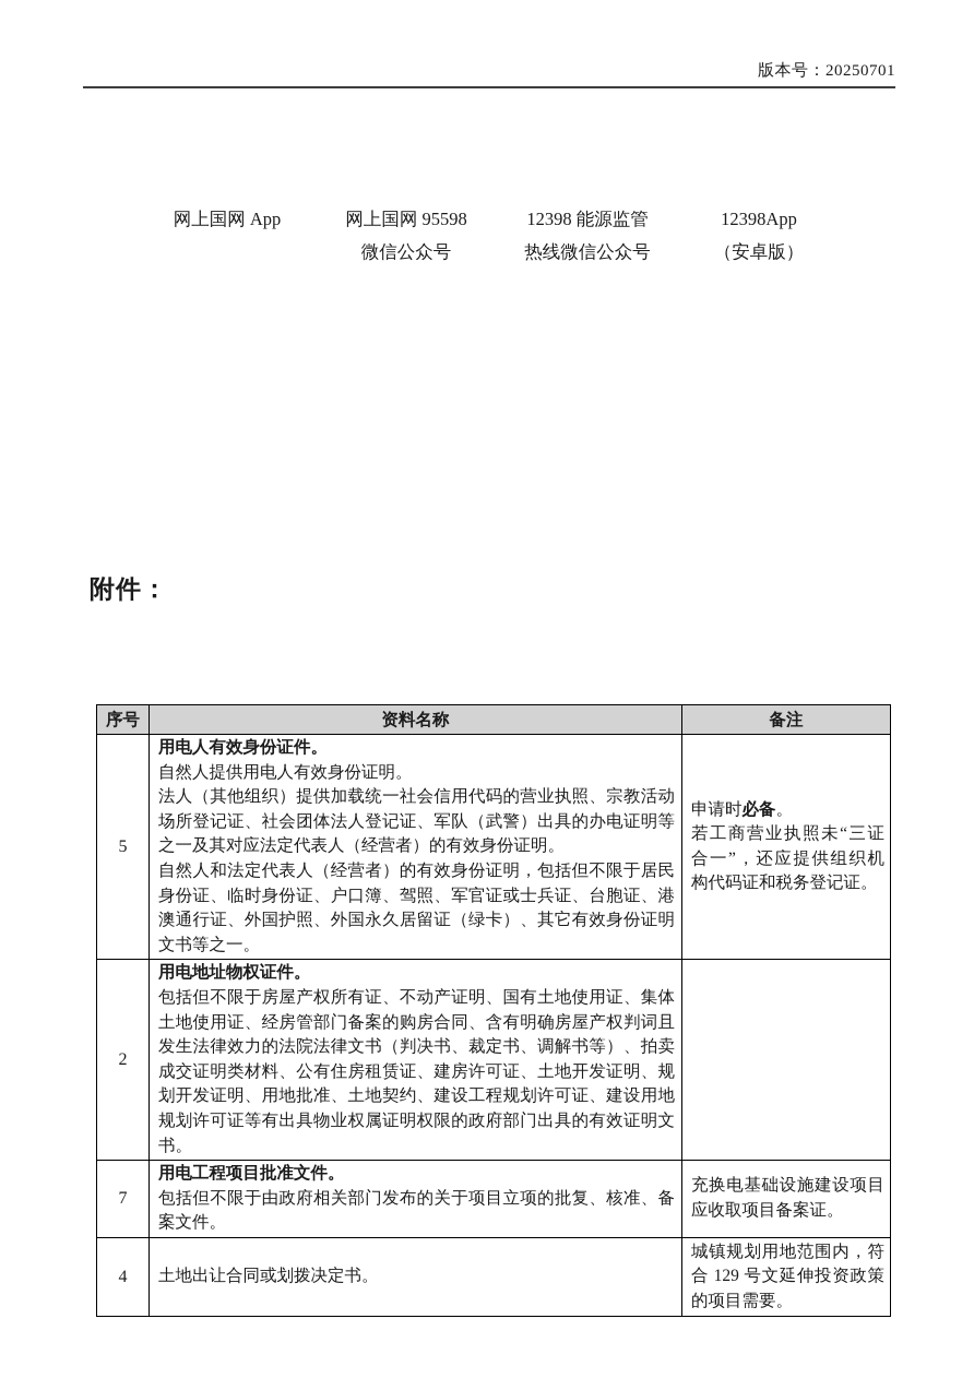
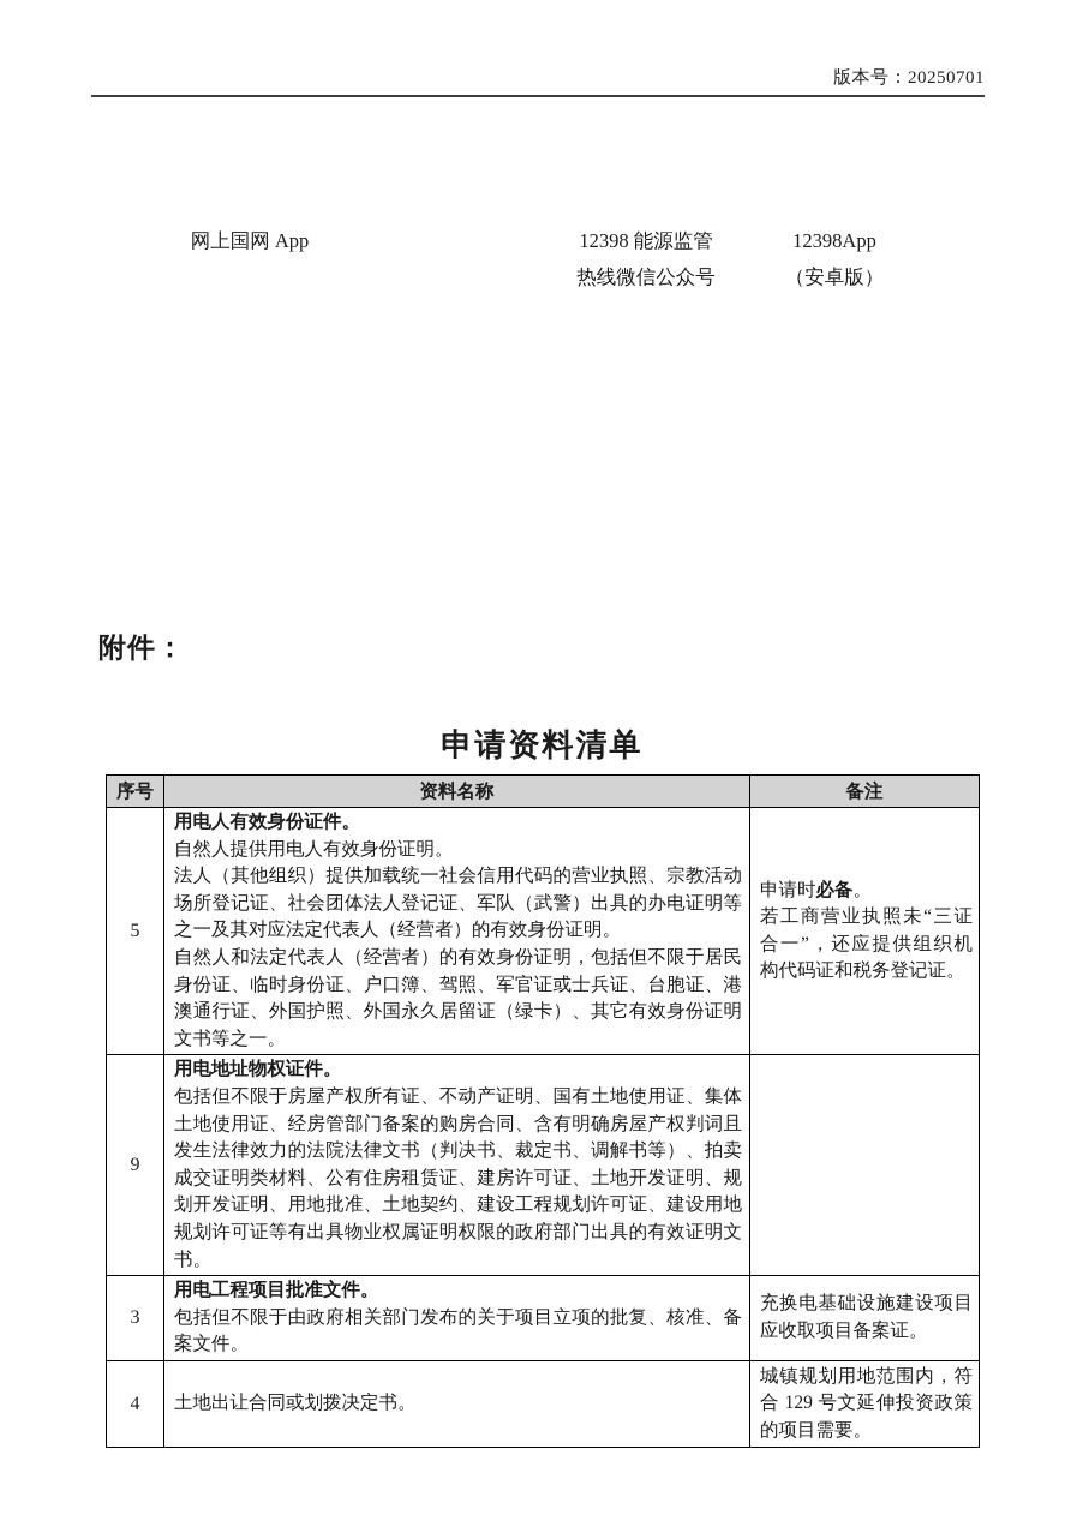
  版本号：20250701
  网上国网 App
- 网上国网 95598
- 微信公众号
  12398 能源监管
  热线微信公众号
  12398App
  （安卓版）
  附件：
+ 申请资料清单
  序号	资料名称	备注
  5	用电人有效身份证件。 自然人提供用电人有效身份证明。 法人（其他组织）提供加载统一社会信用代码的营业执照、宗教活动场所登记证、社会团体法人登记证、军队（武警）出具的办电证明等之一及其对应法定代表人（经营者）的有效身份证明。 自然人和法定代表人（经营者）的有效身份证明，包括但不限于居民身份证、临时身份证、户口簿、驾照、军官证或士兵证、台胞证、港澳通行证、外国护照、外国永久居留证（绿卡）、其它有效身份证明文书等之一。	申请时必备。 若工商营业执照未“三证合一”，还应提供组织机构代码证和税务登记证。
- 2	用电地址物权证件。 包括但不限于房屋产权所有证、不动产证明、国有土地使用证、集体土地使用证、经房管部门备案的购房合同、含有明确房屋产权判词且发生法律效力的法院法律文书（判决书、裁定书、调解书等）、拍卖成交证明类材料、公有住房租赁证、建房许可证、土地开发证明、规划开发证明、用地批准、土地契约、建设工程规划许可证、建设用地规划许可证等有出具物业权属证明权限的政府部门出具的有效证明文书。
+ 9	用电地址物权证件。 包括但不限于房屋产权所有证、不动产证明、国有土地使用证、集体土地使用证、经房管部门备案的购房合同、含有明确房屋产权判词且发生法律效力的法院法律文书（判决书、裁定书、调解书等）、拍卖成交证明类材料、公有住房租赁证、建房许可证、土地开发证明、规划开发证明、用地批准、土地契约、建设工程规划许可证、建设用地规划许可证等有出具物业权属证明权限的政府部门出具的有效证明文书。
- 7	用电工程项目批准文件。 包括但不限于由政府相关部门发布的关于项目立项的批复、核准、备案文件。	充换电基础设施建设项目应收取项目备案证。
+ 3	用电工程项目批准文件。 包括但不限于由政府相关部门发布的关于项目立项的批复、核准、备案文件。	充换电基础设施建设项目应收取项目备案证。
  4	土地出让合同或划拨决定书。	城镇规划用地范围内，符合 129 号文延伸投资政策的项目需要。
